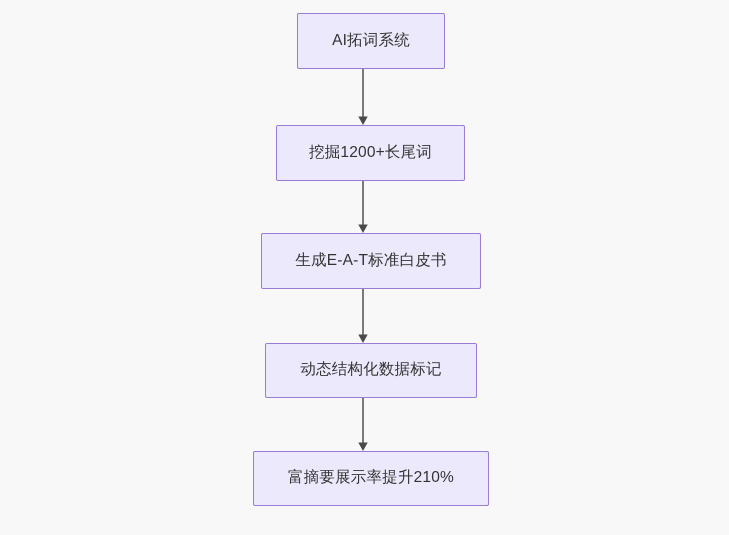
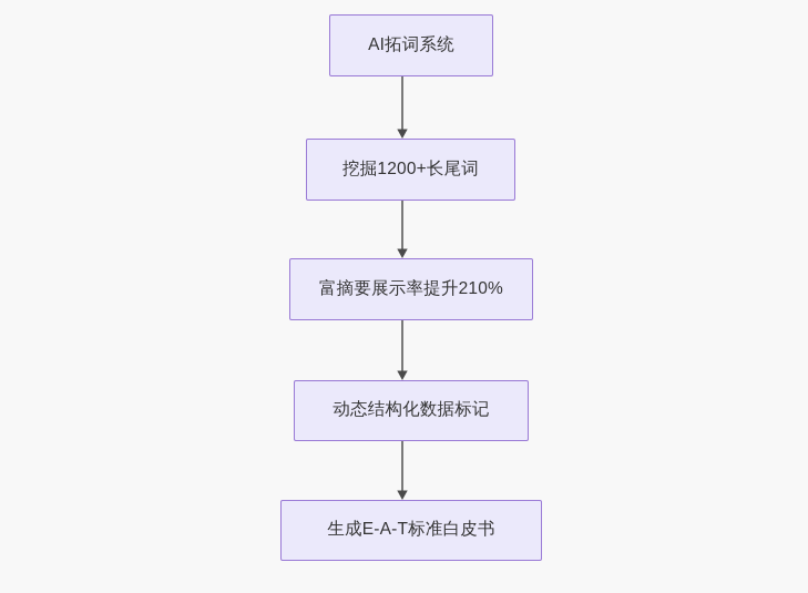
  AI拓词系统
  挖掘1200+长尾词
- 生成E-A-T标准白皮书
+ 富摘要展示率提升210%
  动态结构化数据标记
- 富摘要展示率提升210%
+ 生成E-A-T标准白皮书
